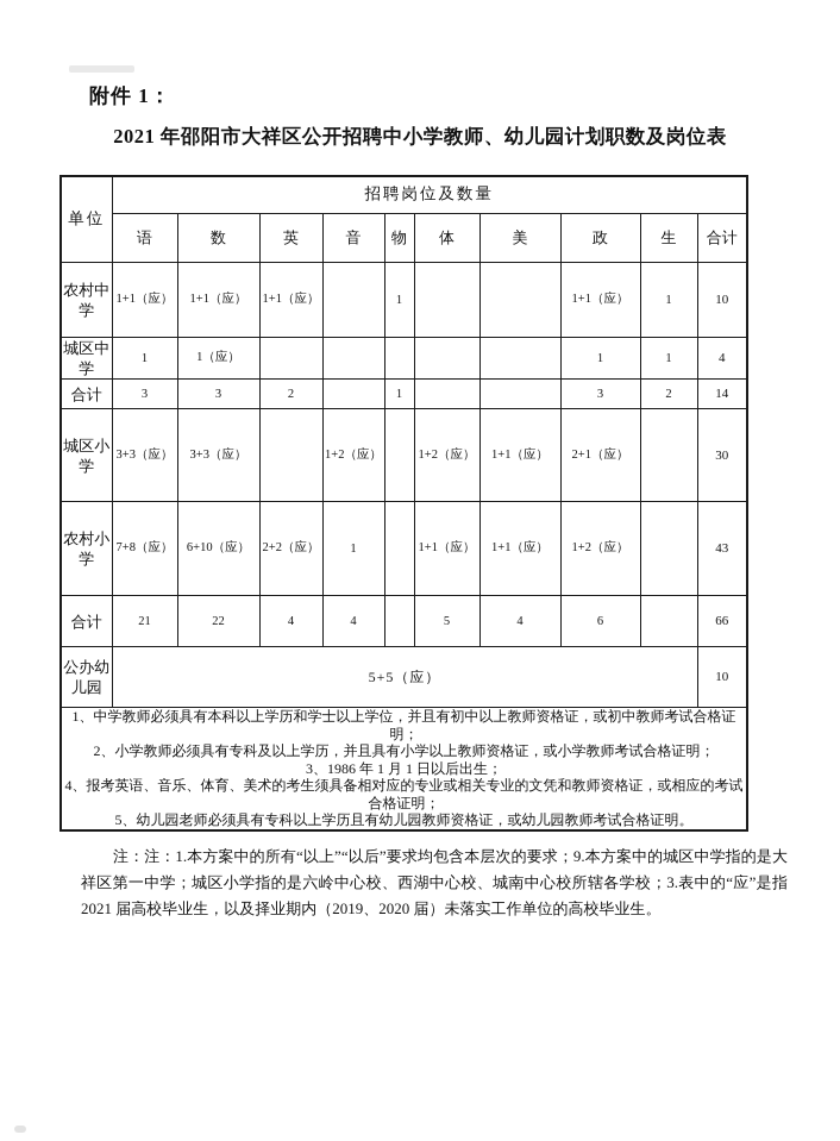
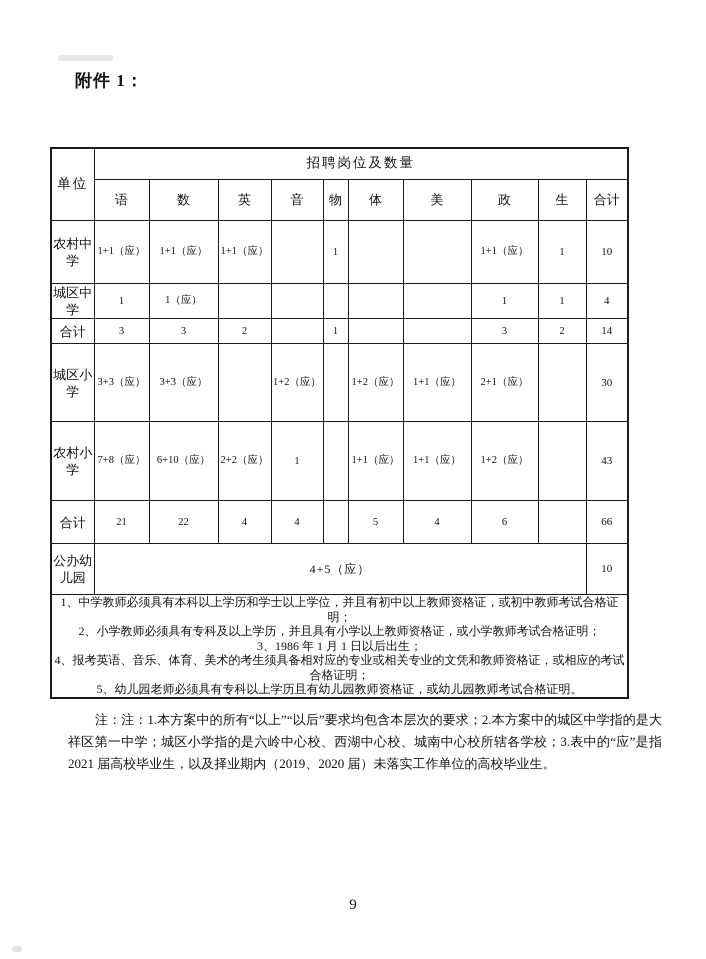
  附件 1：
- 2021 年邵阳市大祥区公开招聘中小学教师、幼儿园计划职数及岗位表
  单位	招聘岗位及数量
  语	数	英	音	物	体	美	政	生	合计
  农村中学	1+1（应）	1+1（应）	1+1（应）		1			1+1（应）	1	10
  城区中学	1	1（应）						1	1	4
  合计	3	3	2		1			3	2	14
  城区小学	3+3（应）	3+3（应）		1+2（应）		1+2（应）	1+1（应）	2+1（应）		30
  农村小学	7+8（应）	6+10（应）	2+2（应）	1		1+1（应）	1+1（应）	1+2（应）		43
  合计	21	22	4	4		5	4	6		66
- 公办幼儿园	5+5（应）	10
+ 公办幼儿园	4+5（应）	10
  1、中学教师必须具有本科以上学历和学士以上学位，并且有初中以上教师资格证，或初中教师考试合格证明；2、小学教师必须具有专科及以上学历，并且具有小学以上教师资格证，或小学教师考试合格证明；3、1986 年 1 月 1 日以后出生；4、报考英语、音乐、体育、美术的考生须具备相对应的专业或相关专业的文凭和教师资格证，或相应的考试合格证明；5、幼儿园老师必须具有专科以上学历且有幼儿园教师资格证，或幼儿园教师考试合格证明。
- 注：注：1.本方案中的所有“以上”“以后”要求均包含本层次的要求；9.本方案中的城区中学指的是大祥区第一中学；城区小学指的是六岭中心校、西湖中心校、城南中心校所辖各学校；3.表中的“应”是指 2021 届高校毕业生，以及择业期内（2019、2020 届）未落实工作单位的高校毕业生。
+ 注：注：1.本方案中的所有“以上”“以后”要求均包含本层次的要求；2.本方案中的城区中学指的是大祥区第一中学；城区小学指的是六岭中心校、西湖中心校、城南中心校所辖各学校；3.表中的“应”是指 2021 届高校毕业生，以及择业期内（2019、2020 届）未落实工作单位的高校毕业生。
+ 9
